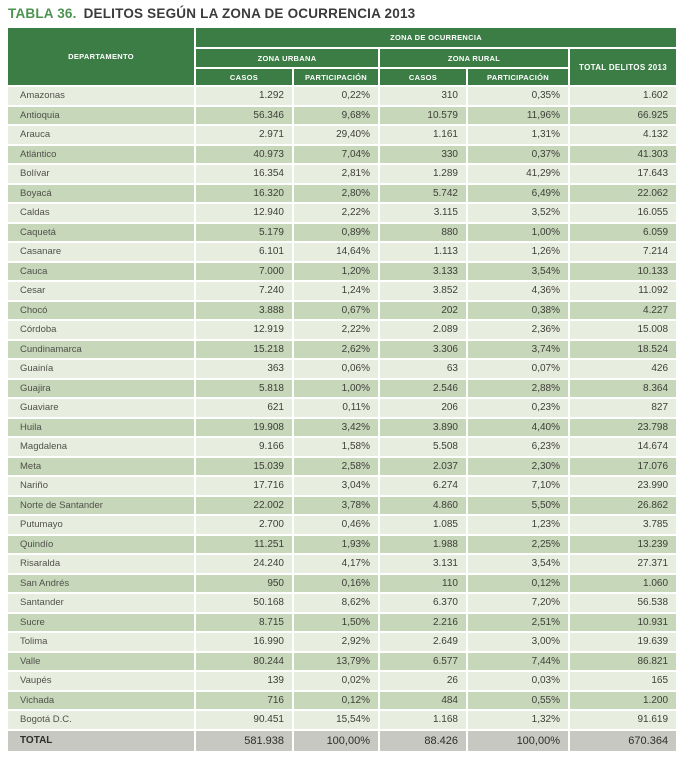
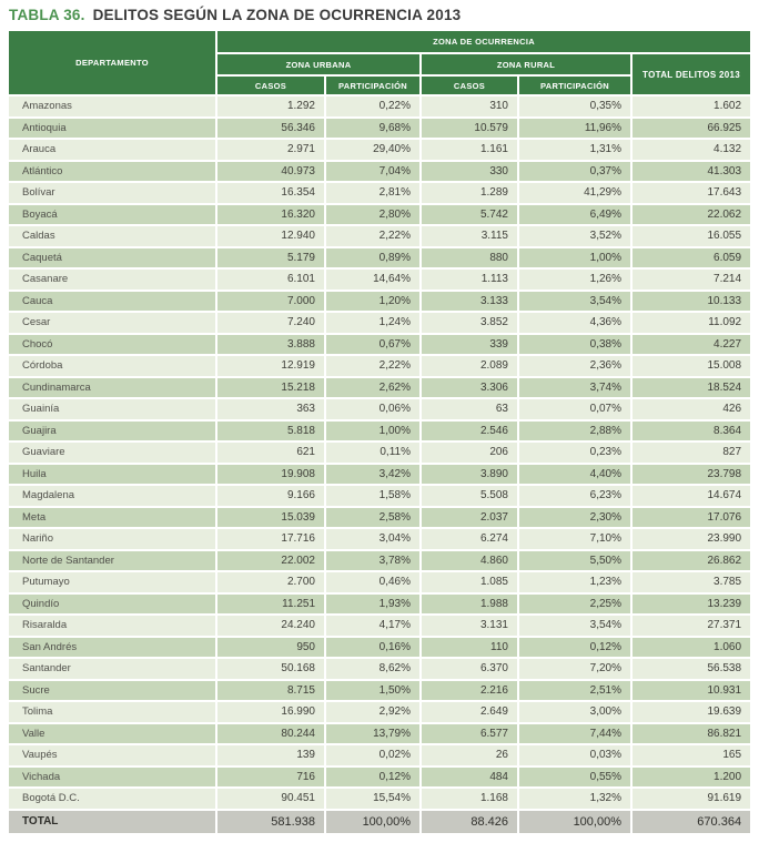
  TABLA 36. DELITOS SEGÚN LA ZONA DE OCURRENCIA 2013
  DEPARTAMENTO	ZONA DE OCURRENCIA
  ZONA URBANA	ZONA RURAL	TOTAL DELITOS 2013
  CASOS	PARTICIPACIÓN	CASOS	PARTICIPACIÓN
  Amazonas	1.292	0,22%	310	0,35%	1.602
  Antioquia	56.346	9,68%	10.579	11,96%	66.925
  Arauca	2.971	29,40%	1.161	1,31%	4.132
  Atlántico	40.973	7,04%	330	0,37%	41.303
  Bolívar	16.354	2,81%	1.289	41,29%	17.643
  Boyacá	16.320	2,80%	5.742	6,49%	22.062
  Caldas	12.940	2,22%	3.115	3,52%	16.055
  Caquetá	5.179	0,89%	880	1,00%	6.059
  Casanare	6.101	14,64%	1.113	1,26%	7.214
  Cauca	7.000	1,20%	3.133	3,54%	10.133
  Cesar	7.240	1,24%	3.852	4,36%	11.092
- Chocó	3.888	0,67%	202	0,38%	4.227
+ Chocó	3.888	0,67%	339	0,38%	4.227
  Córdoba	12.919	2,22%	2.089	2,36%	15.008
  Cundinamarca	15.218	2,62%	3.306	3,74%	18.524
  Guainía	363	0,06%	63	0,07%	426
  Guajira	5.818	1,00%	2.546	2,88%	8.364
  Guaviare	621	0,11%	206	0,23%	827
  Huila	19.908	3,42%	3.890	4,40%	23.798
  Magdalena	9.166	1,58%	5.508	6,23%	14.674
  Meta	15.039	2,58%	2.037	2,30%	17.076
  Nariño	17.716	3,04%	6.274	7,10%	23.990
  Norte de Santander	22.002	3,78%	4.860	5,50%	26.862
  Putumayo	2.700	0,46%	1.085	1,23%	3.785
  Quindío	11.251	1,93%	1.988	2,25%	13.239
  Risaralda	24.240	4,17%	3.131	3,54%	27.371
  San Andrés	950	0,16%	110	0,12%	1.060
  Santander	50.168	8,62%	6.370	7,20%	56.538
  Sucre	8.715	1,50%	2.216	2,51%	10.931
  Tolima	16.990	2,92%	2.649	3,00%	19.639
  Valle	80.244	13,79%	6.577	7,44%	86.821
  Vaupés	139	0,02%	26	0,03%	165
  Vichada	716	0,12%	484	0,55%	1.200
  Bogotá D.C.	90.451	15,54%	1.168	1,32%	91.619
  TOTAL	581.938	100,00%	88.426	100,00%	670.364
